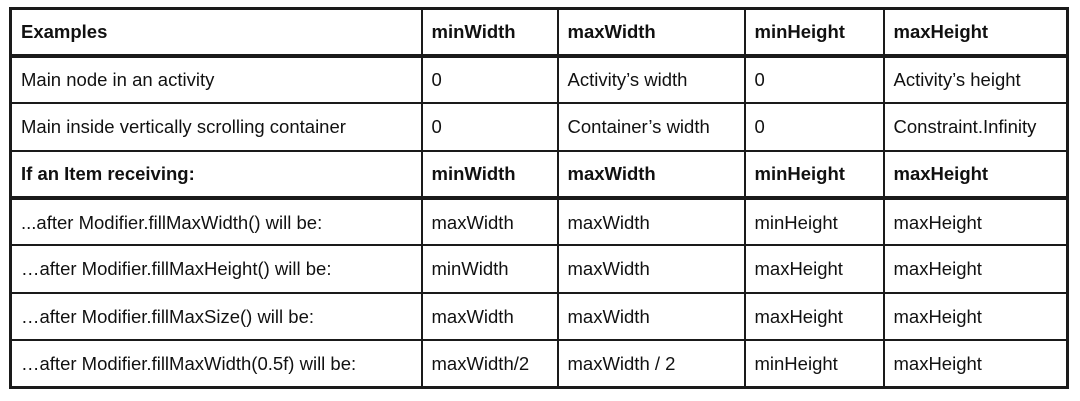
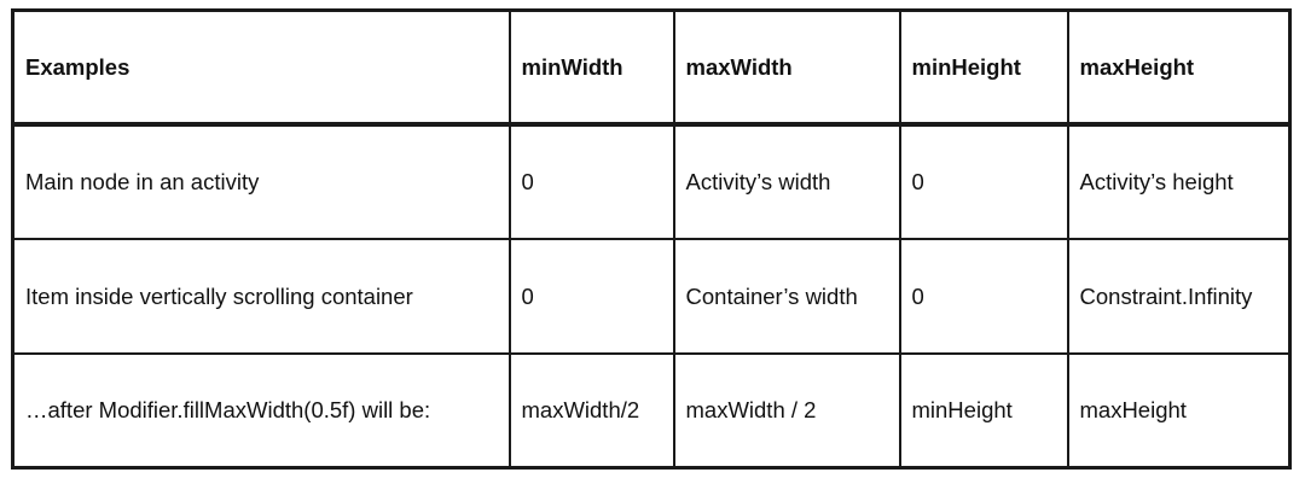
  Examples	minWidth	maxWidth	minHeight	maxHeight
  Main node in an activity	0	Activity’s width	0	Activity’s height
- Main inside vertically scrolling container	0	Container’s width	0	Constraint.Infinity
+ Item inside vertically scrolling container	0	Container’s width	0	Constraint.Infinity
- If an Item receiving:	minWidth	maxWidth	minHeight	maxHeight
- ...after Modifier.fillMaxWidth() will be:	maxWidth	maxWidth	minHeight	maxHeight
- …after Modifier.fillMaxHeight() will be:	minWidth	maxWidth	maxHeight	maxHeight
- …after Modifier.fillMaxSize() will be:	maxWidth	maxWidth	maxHeight	maxHeight
  …after Modifier.fillMaxWidth(0.5f) will be:	maxWidth/2	maxWidth / 2	minHeight	maxHeight
